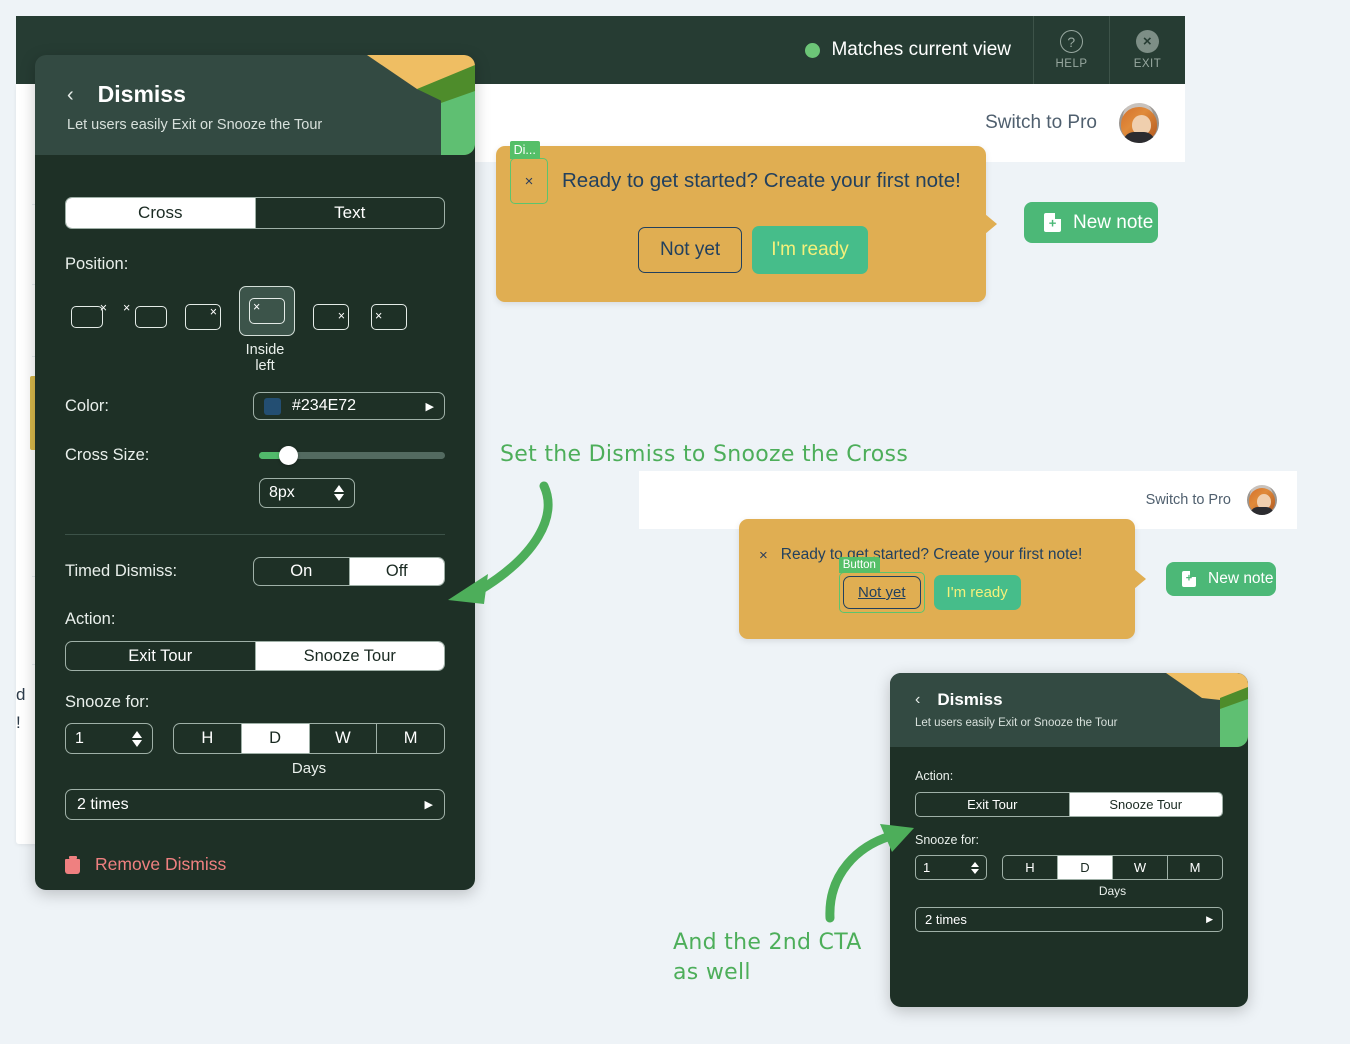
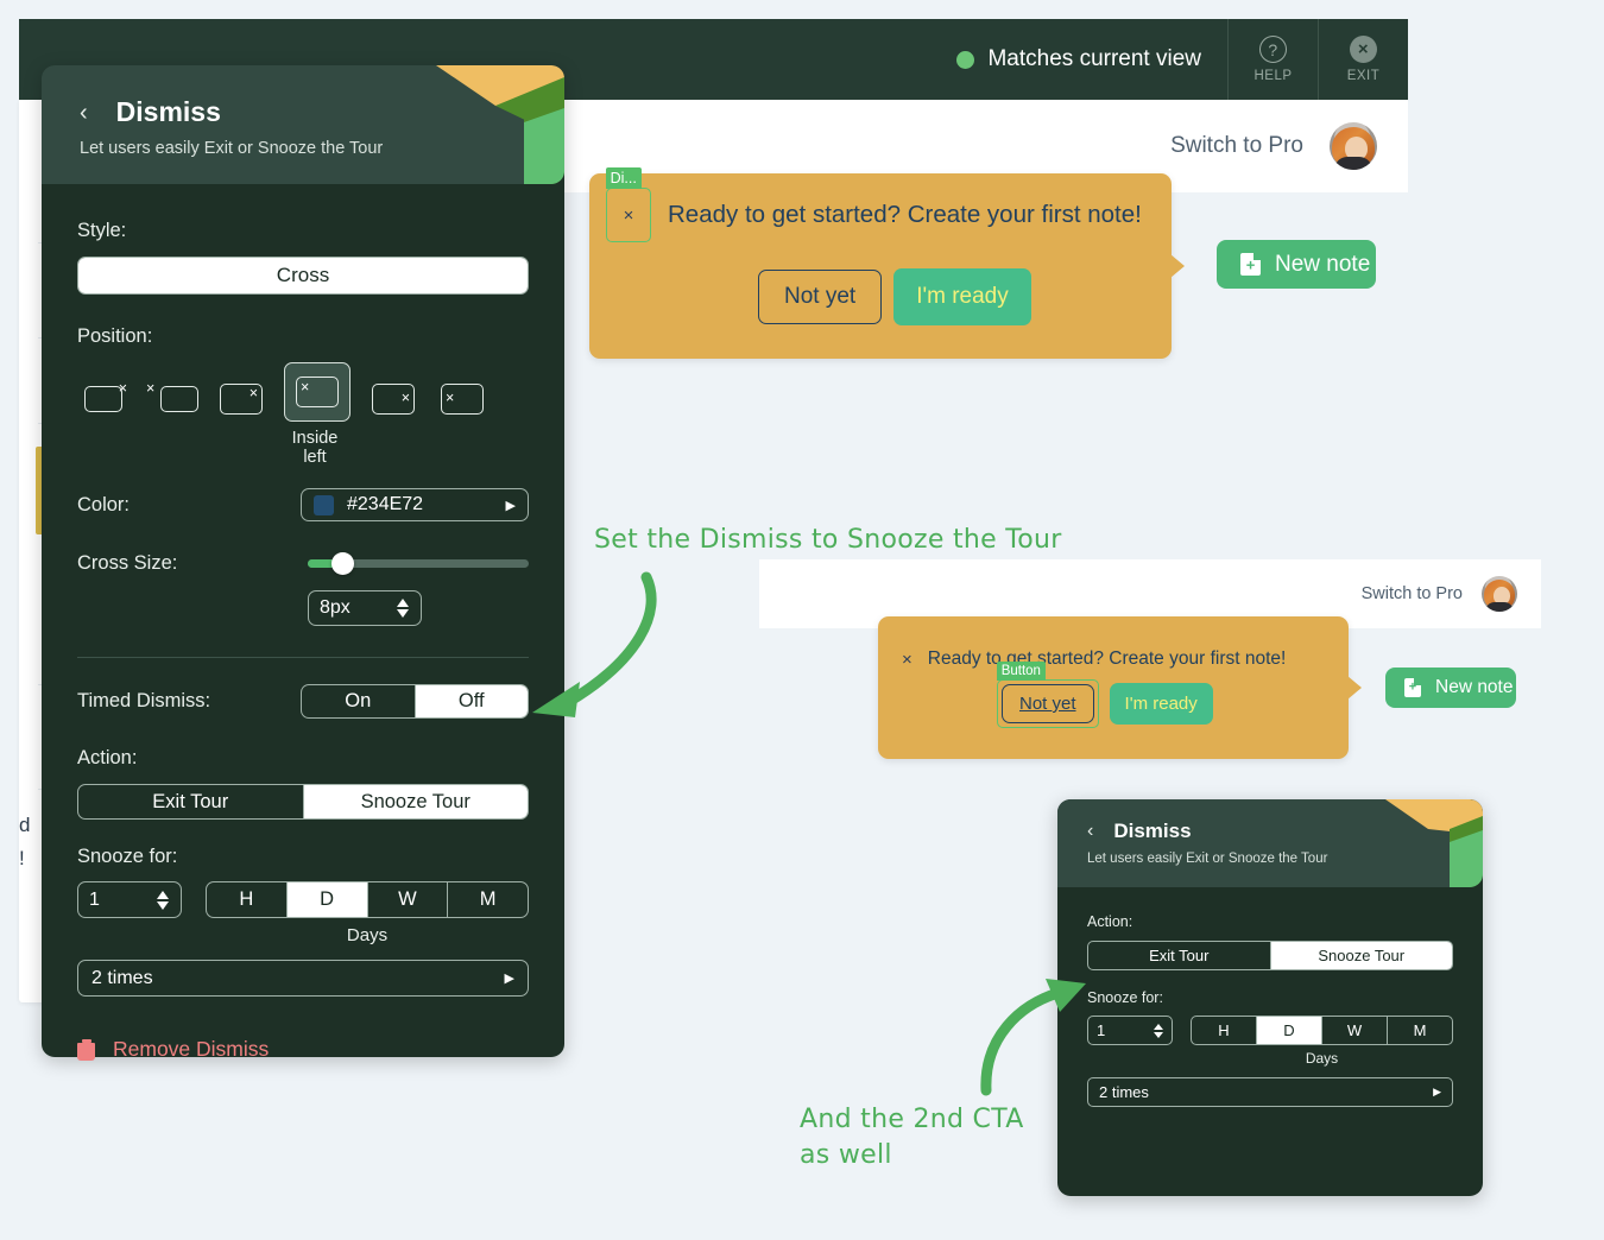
  d
  !
  Matches current view
  ?
  HELP
  ×
  EXIT
  Switch to Pro
  Di...
  ×
  Ready to get started? Create your first note!
  Not yet
  I'm ready
  New note
  Switch to Pro
  ×
  Ready to get started? Create your first note!
  Button
  Not yet
  I'm ready
  New note
  ‹
  Dismiss
  Let users easily Exit or Snooze the Tour
+ Style:
  Cross
- Text
  Position:
  ×
  ×
  ×
  ×
  ×
  ×
  Inside left
  Color:
  #234E72
  ▶
  Cross Size:
  8px
  Timed Dismiss:
  On
  Off
  Action:
  Exit Tour
  Snooze Tour
  Snooze for:
  1
  H
  D
  W
  M
  Days
  2 times
  ▶
  Remove Dismiss
  ‹
  Dismiss
  Let users easily Exit or Snooze the Tour
  Action:
  Exit Tour
  Snooze Tour
  Snooze for:
  1
  H
  D
  W
  M
  Days
  2 times
  ▶
- Set the Dismiss to Snooze the Cross
+ Set the Dismiss to Snooze the Tour
  And the 2nd CTA
  as well
